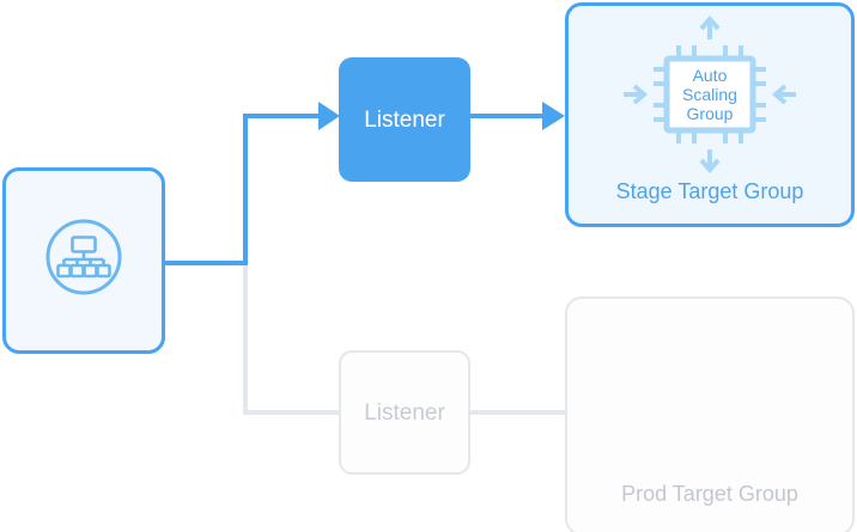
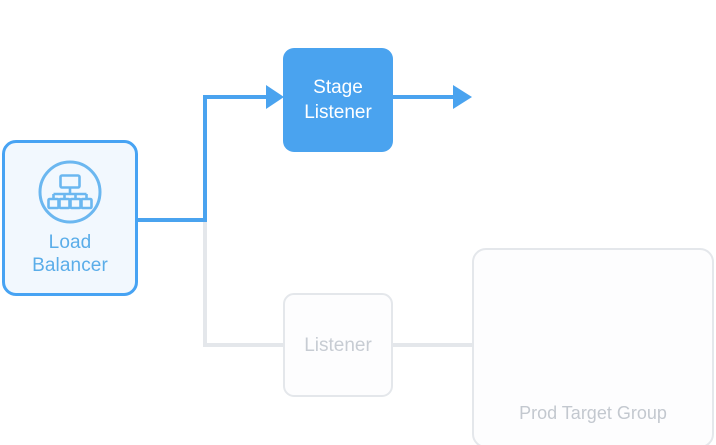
+ Load
+ Balancer
+ Stage
  Listener
- Auto
- Scaling
- Group
- Stage Target Group
  Listener
  Prod Target Group
